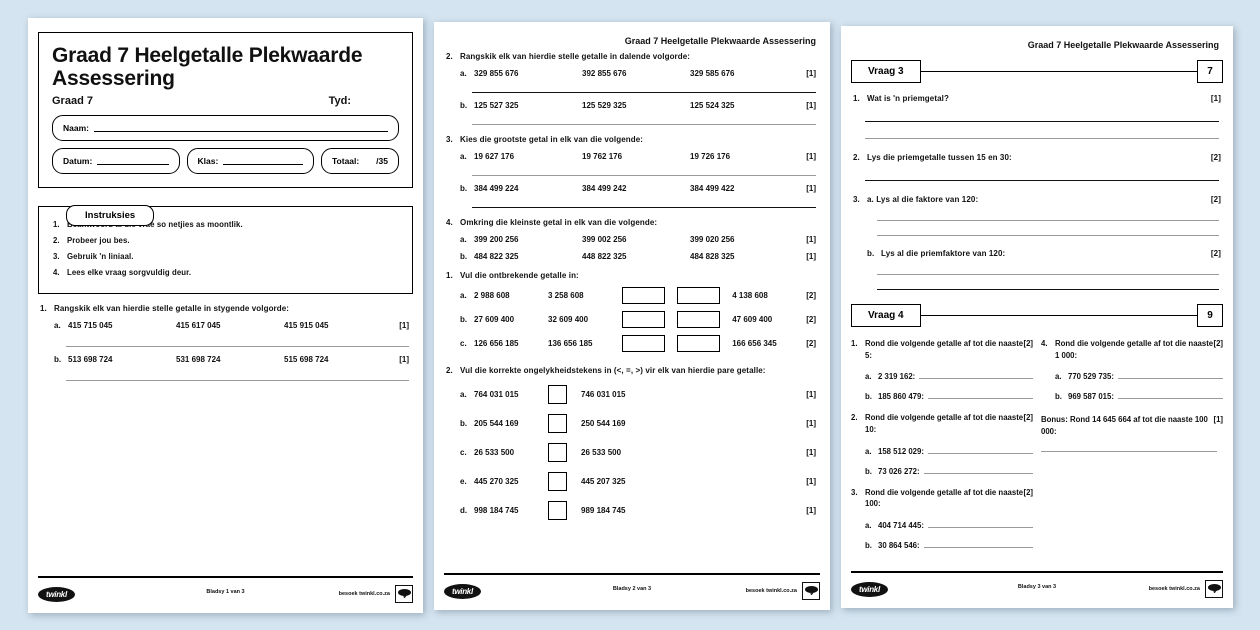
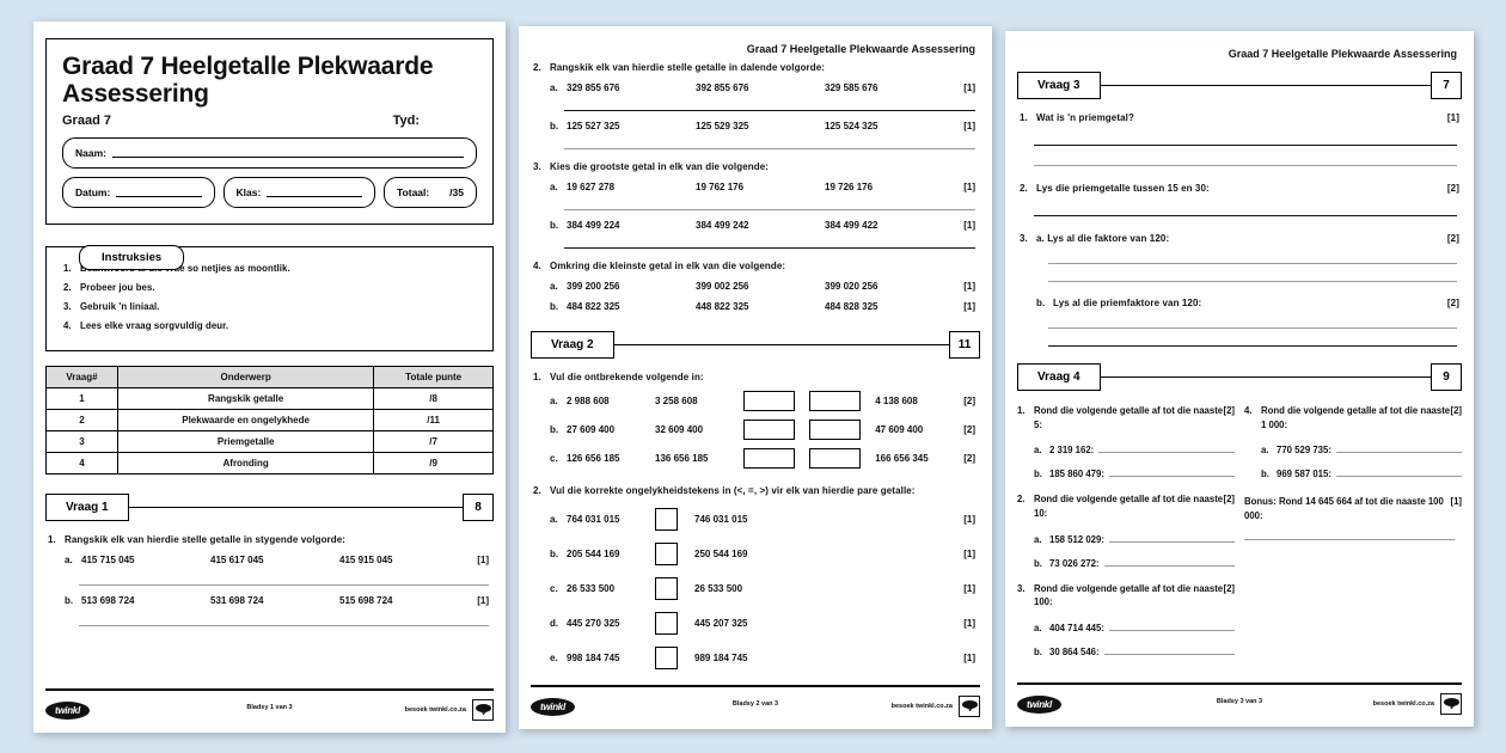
  Graad 7 Heelgetalle Plekwaarde Assessering
  Graad 7
  Tyd:
  Naam:
  Datum:
  Klas:
  Totaal:
  /35
  Instruksies
  1.
  2.
  Probeer jou bes.
  3.
  Gebruik 'n liniaal.
  4.
  Lees elke vraag sorgvuldig deur.
+ Vraag#	Onderwerp	Totale punte
+ 1	Rangskik getalle	/8
+ 2	Plekwaarde en ongelykhede	/11
+ 3	Priemgetalle	/7
+ 4	Afronding	/9
+ Vraag 1
+ 8
  1.
  Rangskik elk van hierdie stelle getalle in stygende volgorde:
  a.
  415 715 045
  415 617 045
  415 915 045
  [1]
  b.
  513 698 724
  531 698 724
  515 698 724
  [1]
  twinkl
  ✓
  Graad 7 Heelgetalle Plekwaarde Assessering
  2.
  Rangskik elk van hierdie stelle getalle in dalende volgorde:
  a.
  329 855 676
  392 855 676
  329 585 676
  [1]
  b.
  125 527 325
  125 529 325
  125 524 325
  [1]
  3.
  Kies die grootste getal in elk van die volgende:
  a.
- 19 627 176
+ 19 627 278
  19 762 176
  19 726 176
  [1]
  b.
  384 499 224
  384 499 242
  384 499 422
  [1]
  4.
  Omkring die kleinste getal in elk van die volgende:
  a.
  399 200 256
  399 002 256
  399 020 256
  [1]
  b.
  484 822 325
  448 822 325
  484 828 325
  [1]
+ Vraag 2
+ 11
  1.
- Vul die ontbrekende getalle in:
+ Vul die ontbrekende volgende in:
  a.
  2 988 608
  3 258 608
  4 138 608
  [2]
  b.
  27 609 400
  32 609 400
  47 609 400
  [2]
  c.
  126 656 185
  136 656 185
  166 656 345
  [2]
  2.
  Vul die korrekte ongelykheidstekens in (<, =, >) vir elk van hierdie pare getalle:
  a.
  764 031 015
  746 031 015
  [1]
  b.
  205 544 169
  250 544 169
  [1]
  c.
  26 533 500
  26 533 500
  [1]
- e.
+ d.
  445 270 325
  445 207 325
  [1]
- d.
+ e.
  998 184 745
  989 184 745
  [1]
  twinkl
  ✓
  Graad 7 Heelgetalle Plekwaarde Assessering
  Vraag 3
  7
  1.
  Wat is 'n priemgetal?
  [1]
  2.
  Lys die priemgetalle tussen 15 en 30:
  [2]
  3.
  a. Lys al die faktore van 120:
  [2]
  b.
  Lys al die priemfaktore van 120:
  [2]
  Vraag 4
  9
  1.
  [2]
  Rond die volgende getalle af tot die naaste 5:
  a.
  2 319 162:
  b.
  185 860 479:
  2.
  [2]
  Rond die volgende getalle af tot die naaste 10:
  a.
  158 512 029:
  b.
  73 026 272:
  3.
  [2]
  Rond die volgende getalle af tot die naaste 100:
  a.
  404 714 445:
  b.
  30 864 546:
  4.
  [2]
  Rond die volgende getalle af tot die naaste 1 000:
  a.
  770 529 735:
  b.
  969 587 015:
  [1]
  Bonus: Rond 14 645 664 af tot die naaste 100 000:
  twinkl
  ✓
